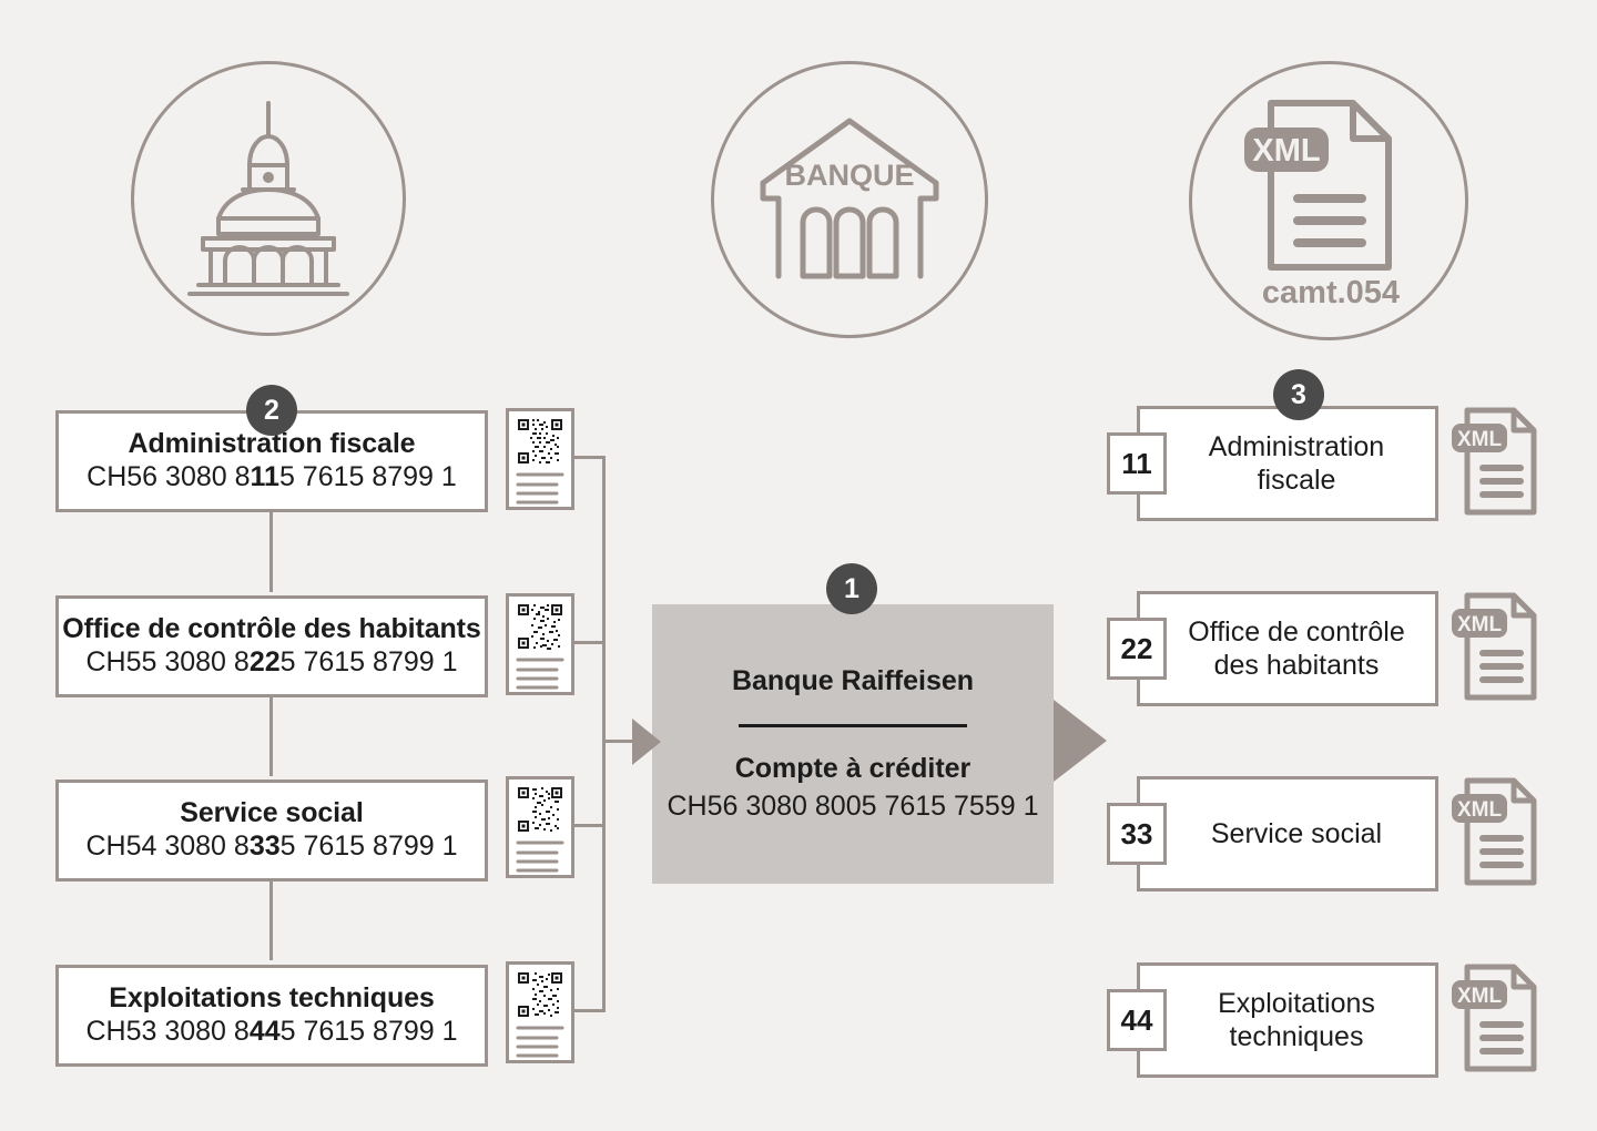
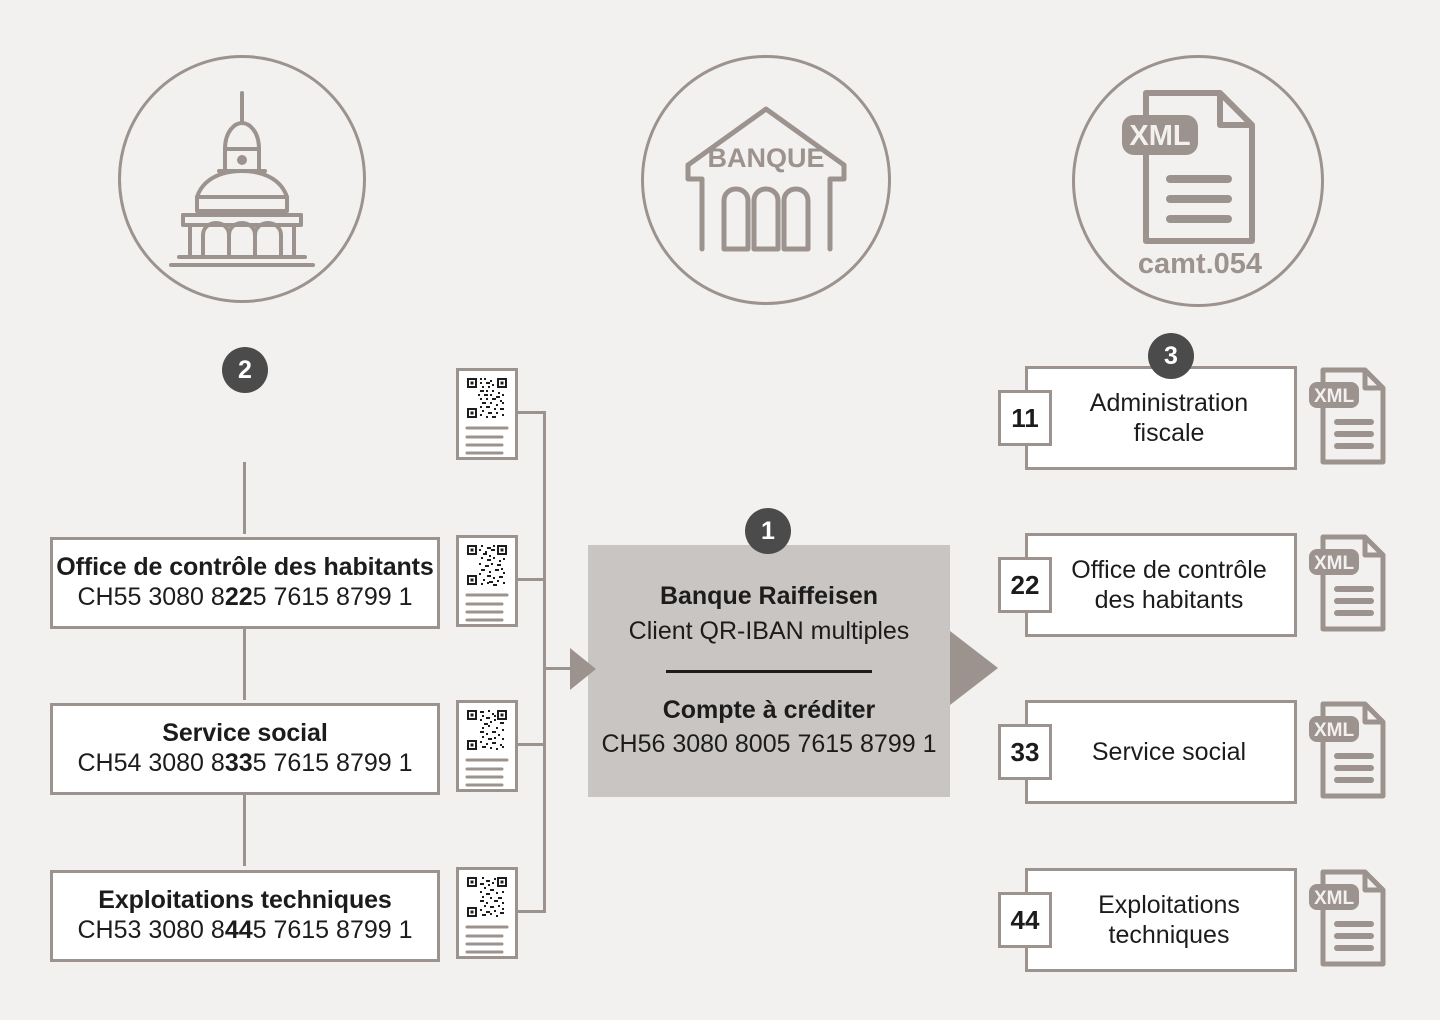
  BANQUE
  XML
  camt.054
- Administration fiscale
- CH56 3080 8115 7615 8799 1
  2
  Office de contrôle des habitants
  CH55 3080 8225 7615 8799 1
  Service social
  CH54 3080 8335 7615 8799 1
  Exploitations techniques
  CH53 3080 8445 7615 8799 1
  1
  Banque Raiffeisen
+ Client QR-IBAN multiples
  Compte à créditer
- CH56 3080 8005 7615 7559 1
+ CH56 3080 8005 7615 8799 1
  3
  Administration
  fiscale
  11
  XML
  Office de contrôle
  des habitants
  22
  XML
  Service social
  33
  XML
  Exploitations
  techniques
  44
  XML
